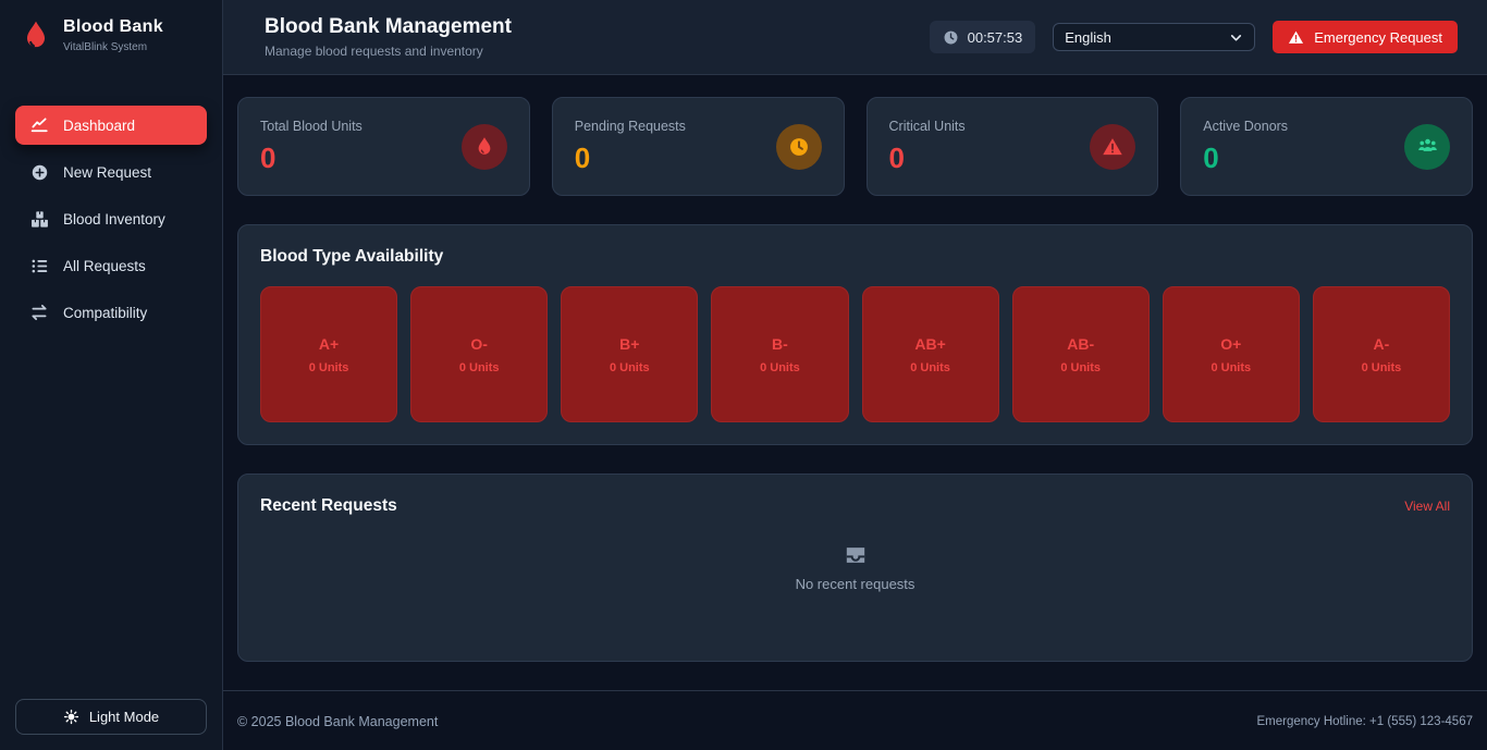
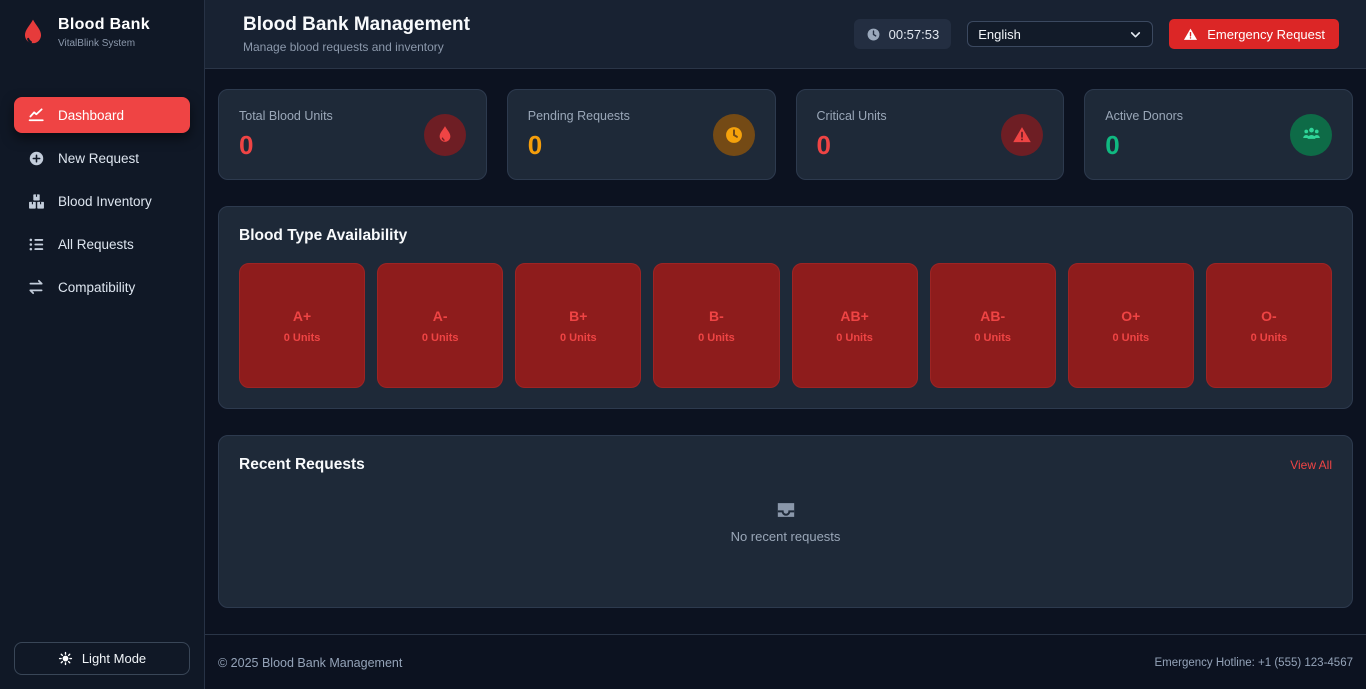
  Blood Bank
  VitalBlink System
  Dashboard
  New Request
  Blood Inventory
  All Requests
  Compatibility
  Light Mode
  Blood Bank Management
  Manage blood requests and inventory
  00:57:53
  English
  Emergency Request
  Total Blood Units
  0
  Pending Requests
  0
  Critical Units
  0
  Active Donors
  0
  Blood Type Availability
  A+
  0 Units
- O-
+ A-
  0 Units
  B+
  0 Units
  B-
  0 Units
  AB+
  0 Units
  AB-
  0 Units
  O+
  0 Units
- A-
+ O-
  0 Units
  Recent Requests
  View All
  No recent requests
  © 2025 Blood Bank Management
  Emergency Hotline: +1 (555) 123-4567
